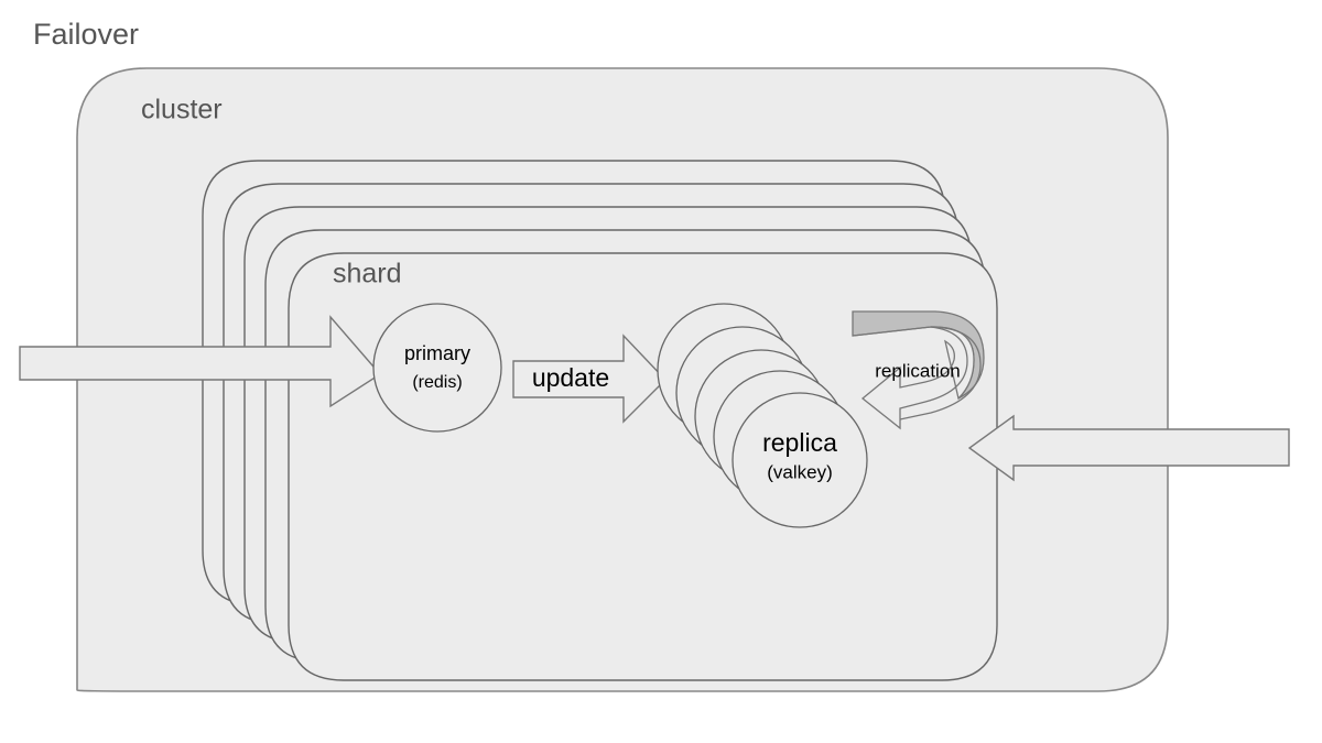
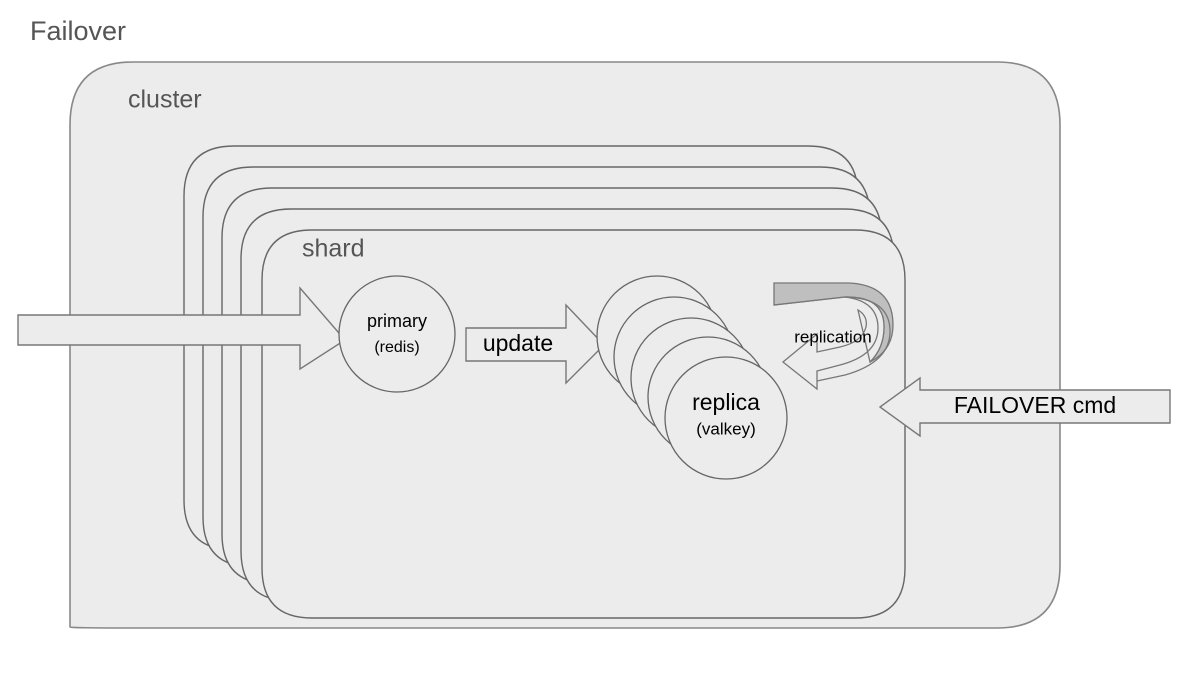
  Failover
  cluster
  shard
  update
  primary
  (redis)
  replica
  (valkey)
  replication
+ FAILOVER cmd
